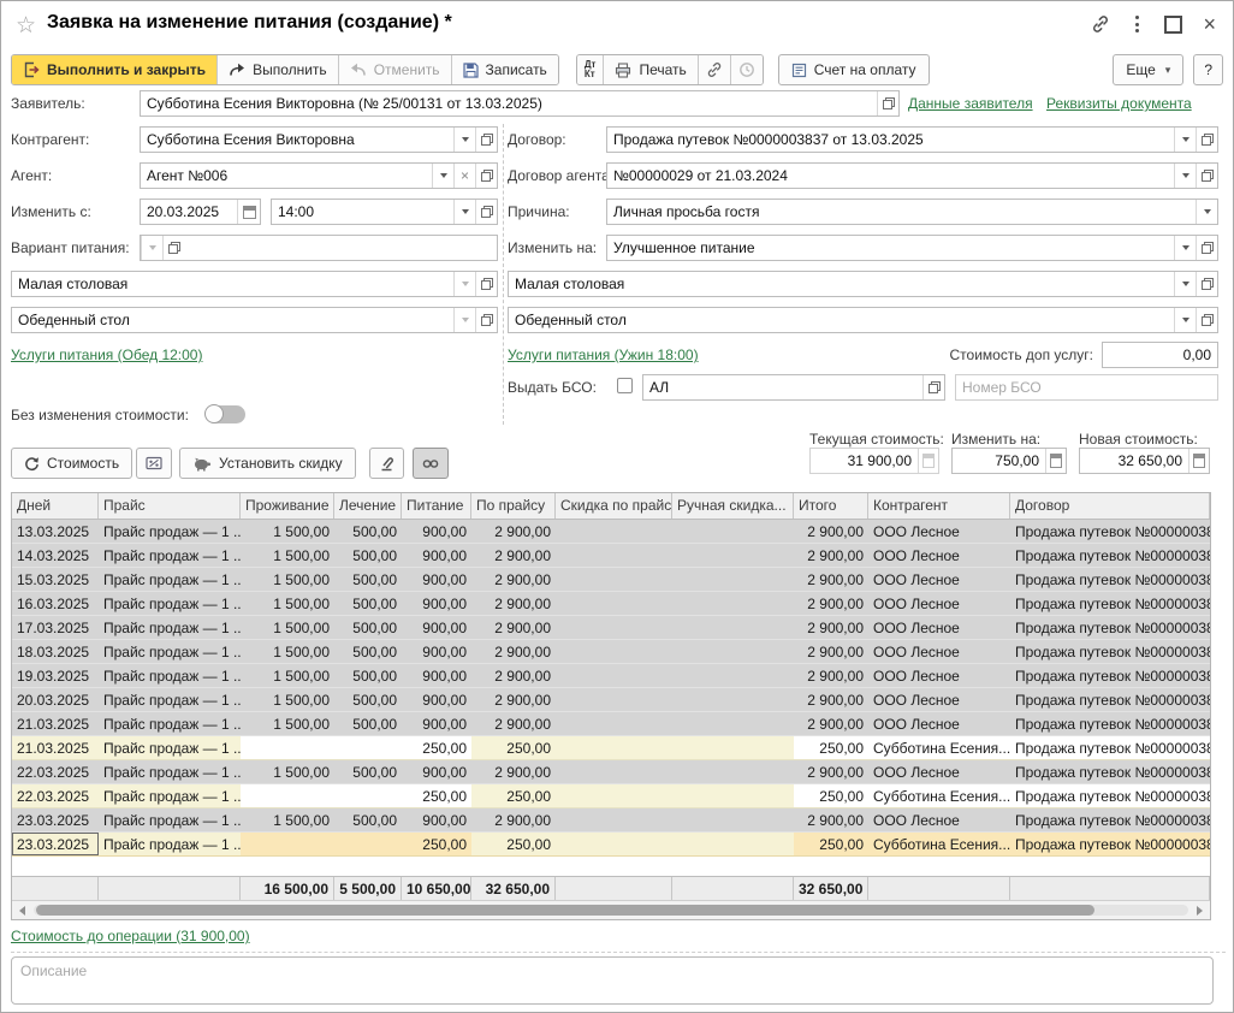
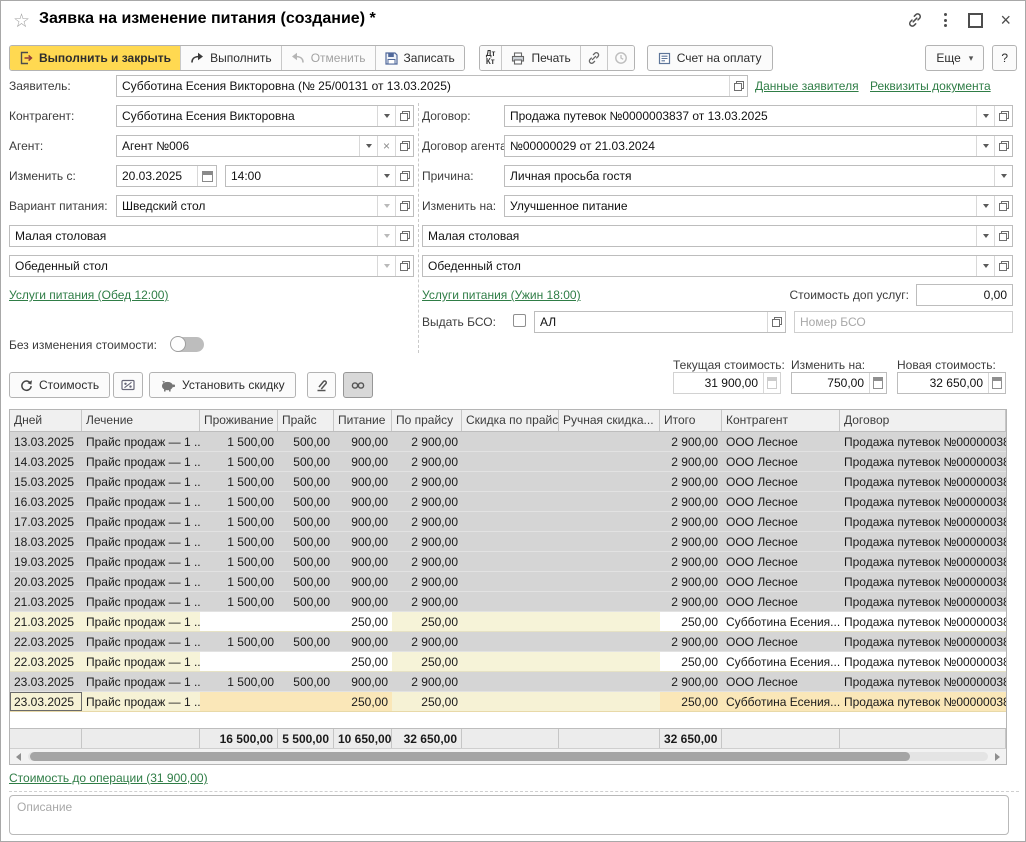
  ☆
  Заявка на изменение питания (создание) *
  ×
  Выполнить и закрыть
  Выполнить
  Отменить
  Записать
  Дт
  Кт
  Печать
  Счет на оплату
  Еще
  ▾
  ?
  Заявитель:
  Субботина Есения Викторовна (№ 25/00131 от 13.03.2025)
  Данные заявителя
  Реквизиты документа
  Контрагент:
  Субботина Есения Викторовна
  Договор:
  Продажа путевок №0000003837 от 13.03.2025
  Агент:
  Агент №006
  ×
  Договор агент
  №00000029 от 21.03.2024
  Изменить с:
  20.03.2025
  14:00
  Причина:
  Личная просьба гостя
  Вариант питания:
+ Шведский стол
  Изменить на:
  Улучшенное питание
  Малая столовая
  Малая столовая
  Обеденный стол
  Обеденный стол
  Услуги питания (Обед 12:00)
  Услуги питания (Ужин 18:00)
  Стоимость доп услуг:
  0,00
  Выдать БСО:
  АЛ
  Номер БСО
  Без изменения стоимости:
  Стоимость
  Установить скидку
  Текущая стоимость:
  Изменить на:
  Новая стоимость:
  31 900,00
  750,00
  32 650,00
  Дней
- Прайс
+ Лечение
  Проживание
- Лечение
+ Прайс
  Питание
  По прайсу
  Скидка по прайс
  Ручная скидка...
  Итого
  Контрагент
  Договор
  13.03.2025
  Прайс продаж — 1 ..
  1 500,00
  500,00
  900,00
  2 900,00
  2 900,00
  ООО Лесное
  Продажа путевок №0000003
  14.03.2025
  Прайс продаж — 1 ..
  1 500,00
  500,00
  900,00
  2 900,00
  2 900,00
  ООО Лесное
  Продажа путевок №0000003
  15.03.2025
  Прайс продаж — 1 ..
  1 500,00
  500,00
  900,00
  2 900,00
  2 900,00
  ООО Лесное
  Продажа путевок №0000003
  16.03.2025
  Прайс продаж — 1 ..
  1 500,00
  500,00
  900,00
  2 900,00
  2 900,00
  ООО Лесное
  Продажа путевок №0000003
  17.03.2025
  Прайс продаж — 1 ..
  1 500,00
  500,00
  900,00
  2 900,00
  2 900,00
  ООО Лесное
  Продажа путевок №0000003
  18.03.2025
  Прайс продаж — 1 ..
  1 500,00
  500,00
  900,00
  2 900,00
  2 900,00
  ООО Лесное
  Продажа путевок №0000003
  19.03.2025
  Прайс продаж — 1 ..
  1 500,00
  500,00
  900,00
  2 900,00
  2 900,00
  ООО Лесное
  Продажа путевок №0000003
  20.03.2025
  Прайс продаж — 1 ..
  1 500,00
  500,00
  900,00
  2 900,00
  2 900,00
  ООО Лесное
  Продажа путевок №0000003
  21.03.2025
  Прайс продаж — 1 ..
  1 500,00
  500,00
  900,00
  2 900,00
  2 900,00
  ООО Лесное
  Продажа путевок №0000003
  21.03.2025
  Прайс продаж — 1 ..
  250,00
  250,00
  250,00
  Субботина Есения...
  Продажа путевок №0000003
  22.03.2025
  Прайс продаж — 1 ..
  1 500,00
  500,00
  900,00
  2 900,00
  2 900,00
  ООО Лесное
  Продажа путевок №0000003
  22.03.2025
  Прайс продаж — 1 ..
  250,00
  250,00
  250,00
  Субботина Есения...
  Продажа путевок №0000003
  23.03.2025
  Прайс продаж — 1 ..
  1 500,00
  500,00
  900,00
  2 900,00
  2 900,00
  ООО Лесное
  Продажа путевок №0000003
  23.03.2025
  Прайс продаж — 1 ..
  250,00
  250,00
  250,00
  Субботина Есения...
  Продажа путевок №0000003
  16 500,00
  5 500,00
  10 650,00
  32 650,00
  32 650,00
  Стоимость до операции (31 900,00)
  Описание
